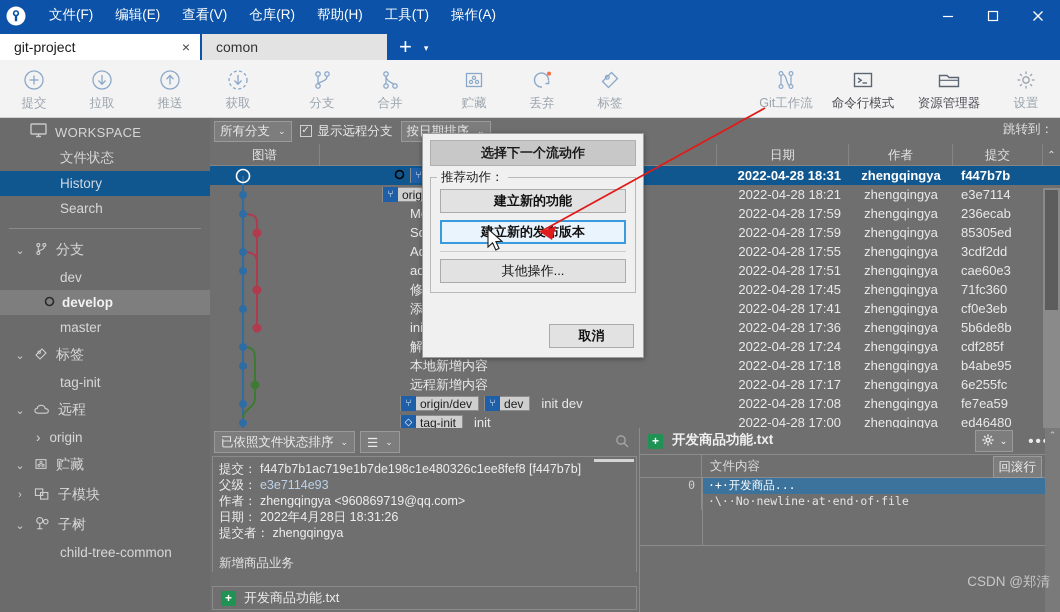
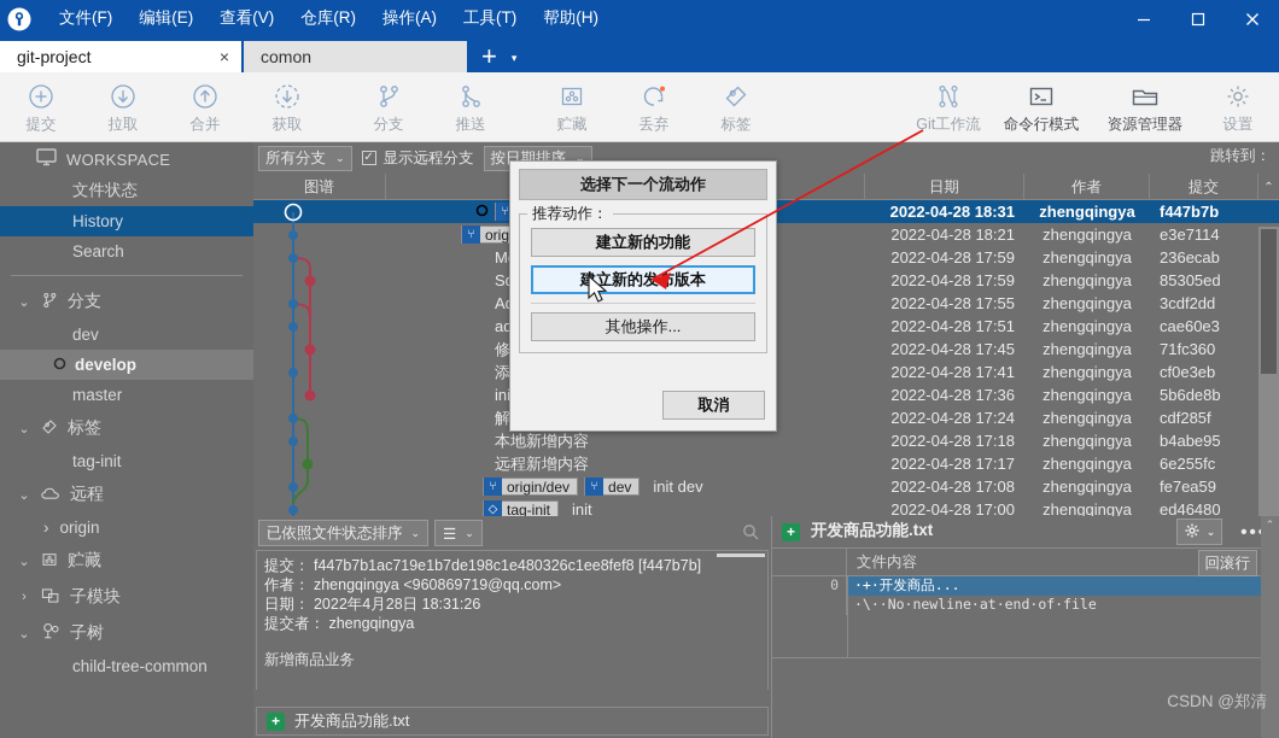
  文件(F)
  编辑(E)
  查看(V)
  仓库(R)
- 帮助(H)
+ 操作(A)
  工具(T)
- 操作(A)
+ 帮助(H)
  git-project
  ×
  comon
  +
  ▾
  提交
  拉取
- 推送
+ 合并
  获取
  分支
- 合并
+ 推送
  贮藏
  丢弃
  标签
  Git工作流
  命令行模式
  资源管理器
  设置
  WORKSPACE
  文件状态
  History
  Search
  ⌄
  分支
  dev
  develop
  master
  ⌄
  标签
  tag-init
  ⌄
  远程
  ›
  origin
  ⌄
  贮藏
  ›
  子模块
  ⌄
  子树
  child-tree-common
  所有分支
  ⌄
  ✓
  显示远程分支
  按日期排序
  ⌄
  跳转到：
  图谱
  日期
  作者
  提交
  ⌃
  ⑂
  2022-04-28 18:31
  zhengqingya
  f447b7b
  ⑂
  2022-04-28 18:21
  zhengqingya
  e3e7114
  2022-04-28 17:59
  zhengqingya
  236ecab
  2022-04-28 17:59
  zhengqingya
  85305ed
  2022-04-28 17:55
  zhengqingya
  3cdf2dd
  2022-04-28 17:51
  zhengqingya
  cae60e3
  2022-04-28 17:45
  zhengqingya
  71fc360
  2022-04-28 17:41
  zhengqingya
  cf0e3eb
  2022-04-28 17:36
  zhengqingya
  5b6de8b
  2022-04-28 17:24
  zhengqingya
  cdf285f
  本地新增内容
  2022-04-28 17:18
  zhengqingya
  b4abe95
  远程新增内容
  2022-04-28 17:17
  zhengqingya
  6e255fc
  ⑂
  origin/dev
  ⑂
  dev
  init dev
  2022-04-28 17:08
  zhengqingya
  fe7ea59
  ◇
  tag-init
  init
  2022-04-28 17:00
  zhengqingya
  ed46480
  已依照文件状态排序
  ⌄
  ☰
  ⌄
  提交： f447b7b1ac719e1b7de198c1e480326c1ee8fef8 [f447b7b]
- 父级： e3e7114e93
  作者： zhengqingya <960869719@qq.com>
  日期： 2022年4月28日 18:31:26
  提交者： zhengqingya
  新增商品业务
  +
  开发商品功能.txt
  +
  开发商品功能.txt
  ⌄
  文件内容
  回滚行
  0
  ·+·开发商品...
  ·\··No·newline·at·end·of·file
  ⌃
  CSDN @郑清
  选择下一个流动作
  推荐动作：
  建立新的功能
  立新的发版本
  其他操作...
  取消
